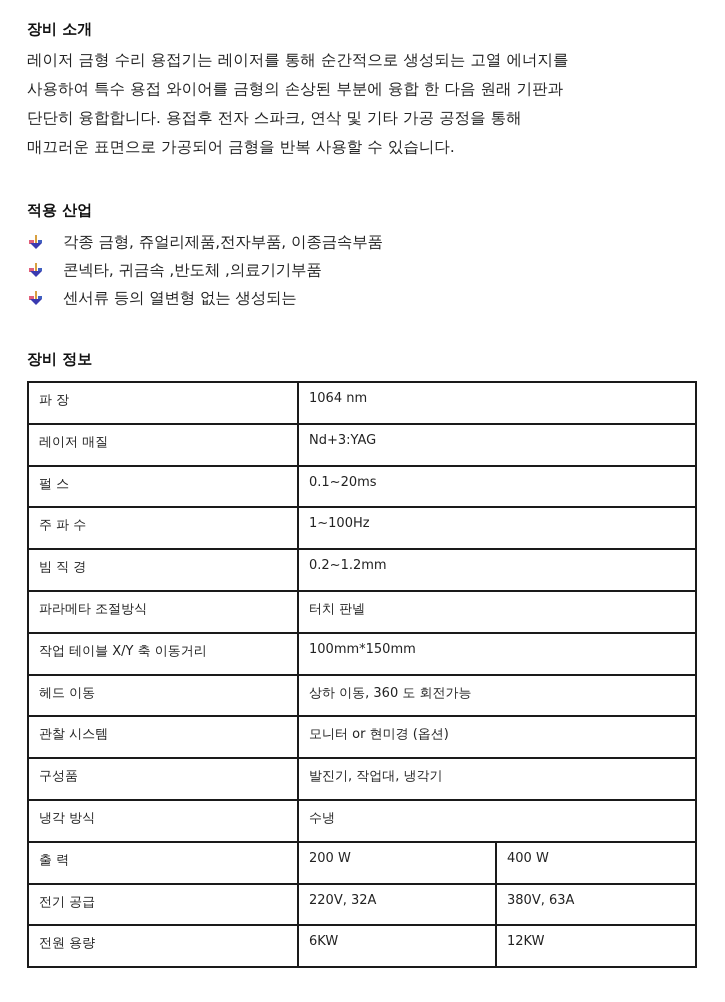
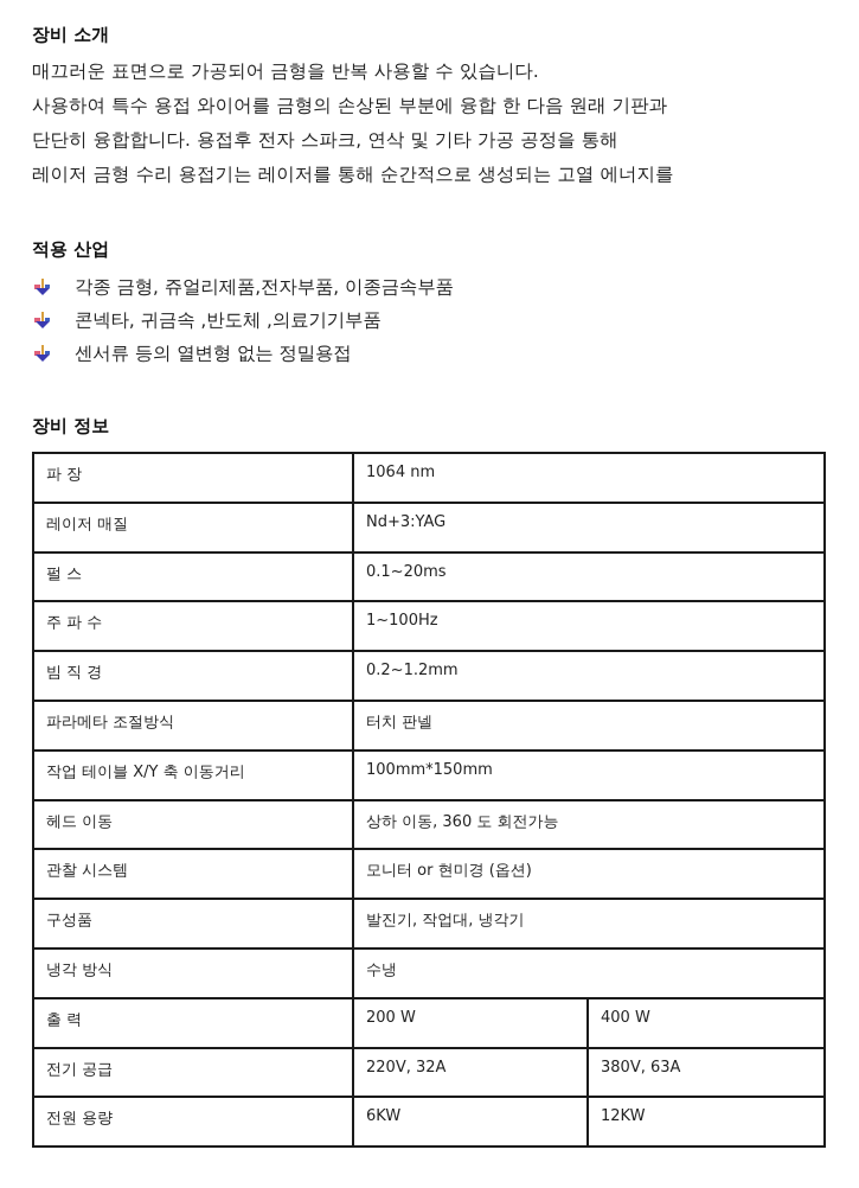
  장비 소개
- 레이저 금형 수리 용접기는 레이저를 통해 순간적으로 생성되는 고열 에너지를
+ 매끄러운 표면으로 가공되어 금형을 반복 사용할 수 있습니다.
  사용하여 특수 용접 와이어를 금형의 손상된 부분에 융합 한 다음 원래 기판과
  단단히 융합합니다. 용접후 전자 스파크, 연삭 및 기타 가공 공정을 통해
- 매끄러운 표면으로 가공되어 금형을 반복 사용할 수 있습니다.
+ 레이저 금형 수리 용접기는 레이저를 통해 순간적으로 생성되는 고열 에너지를
  적용 산업
  각종 금형, 쥬얼리제품,전자부품, 이종금속부품
  콘넥타, 귀금속 ,반도체 ,의료기기부품
- 센서류 등의 열변형 없는 생성되는
+ 센서류 등의 열변형 없는 정밀용접
  장비 정보
  파 장	1064 nm
  레이저 매질	Nd+3:YAG
  펄 스	0.1~20ms
  주 파 수	1~100Hz
  빔 직 경	0.2~1.2mm
  파라메타 조절방식	터치 판넬
  작업 테이블 X/Y 축 이동거리	100mm*150mm
  헤드 이동	상하 이동, 360 도 회전가능
  관찰 시스템	모니터 or 현미경 (옵션)
  구성품	발진기, 작업대, 냉각기
  냉각 방식	수냉
  출 력	200 W	400 W
  전기 공급	220V, 32A	380V, 63A
  전원 용량	6KW	12KW
